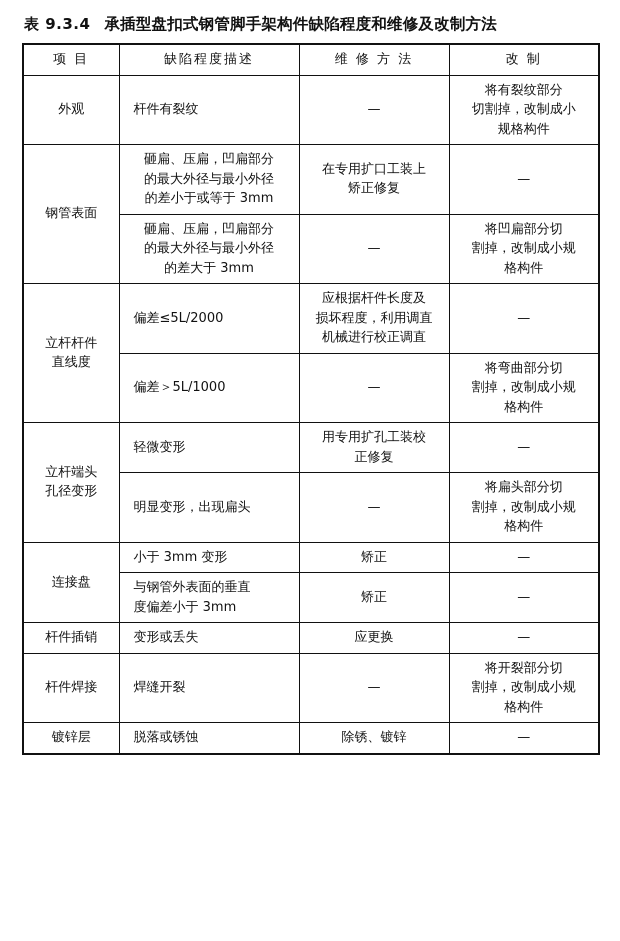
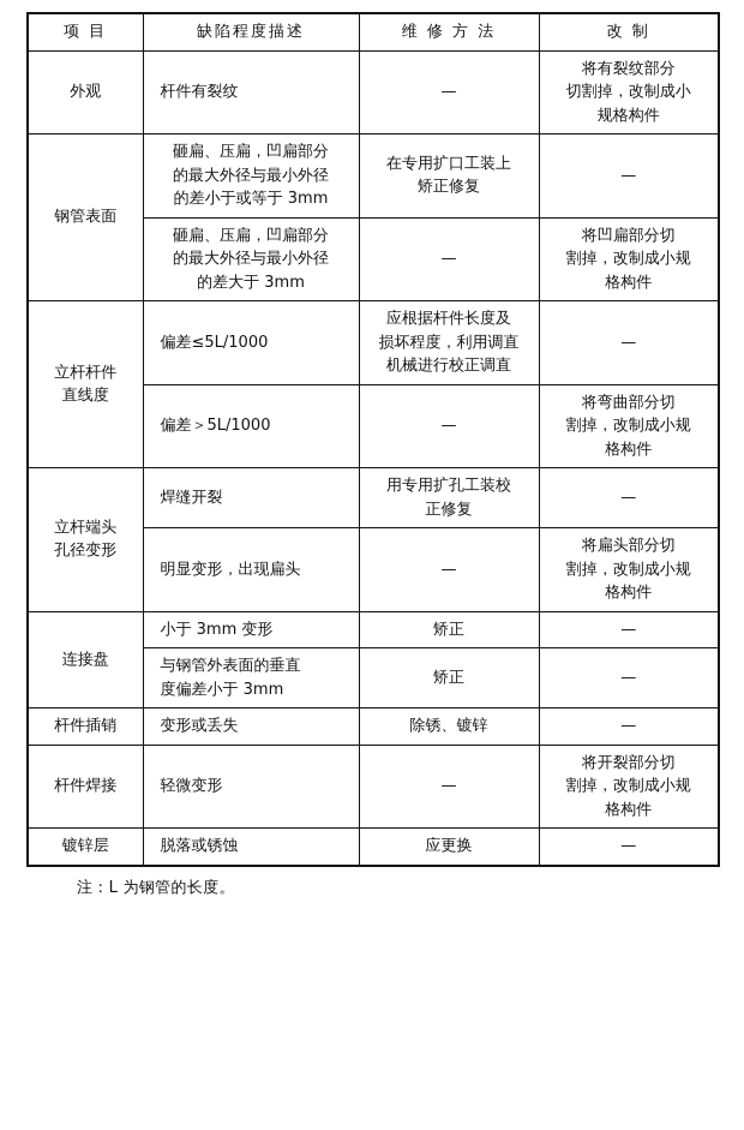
- 表 9.3.4
- 承插型盘扣式钢管脚手架构件缺陷程度和维修及改制方法
  项 目	缺陷程度描述	维 修 方 法	改 制
  外观	杆件有裂纹	—	将有裂纹部分切割掉，改制成小规格构件
  钢管表面	砸扁、压扁，凹扁部分的最大外径与最小外径的差小于或等于 3mm	在专用扩口工装上矫正修复	—
  砸扁、压扁，凹扁部分的最大外径与最小外径的差大于 3mm	—	将凹扁部分切割掉，改制成小规格构件
- 立杆杆件直线度	偏差≤5L/2000	应根据杆件长度及损坏程度，利用调直机械进行校正调直	—
+ 立杆杆件直线度	偏差≤5L/1000	应根据杆件长度及损坏程度，利用调直机械进行校正调直	—
  偏差＞5L/1000	—	将弯曲部分切割掉，改制成小规格构件
- 立杆端头孔径变形	轻微变形	用专用扩孔工装校正修复	—
+ 立杆端头孔径变形	焊缝开裂	用专用扩孔工装校正修复	—
  明显变形，出现扁头	—	将扁头部分切割掉，改制成小规格构件
  连接盘	小于 3mm 变形	矫正	—
  与钢管外表面的垂直度偏差小于 3mm	矫正	—
- 杆件插销	变形或丢失	应更换	—
+ 杆件插销	变形或丢失	除锈、镀锌	—
- 杆件焊接	焊缝开裂	—	将开裂部分切割掉，改制成小规格构件
+ 杆件焊接	轻微变形	—	将开裂部分切割掉，改制成小规格构件
- 镀锌层	脱落或锈蚀	除锈、镀锌	—
+ 镀锌层	脱落或锈蚀	应更换	—
+ 注：L 为钢管的长度。
